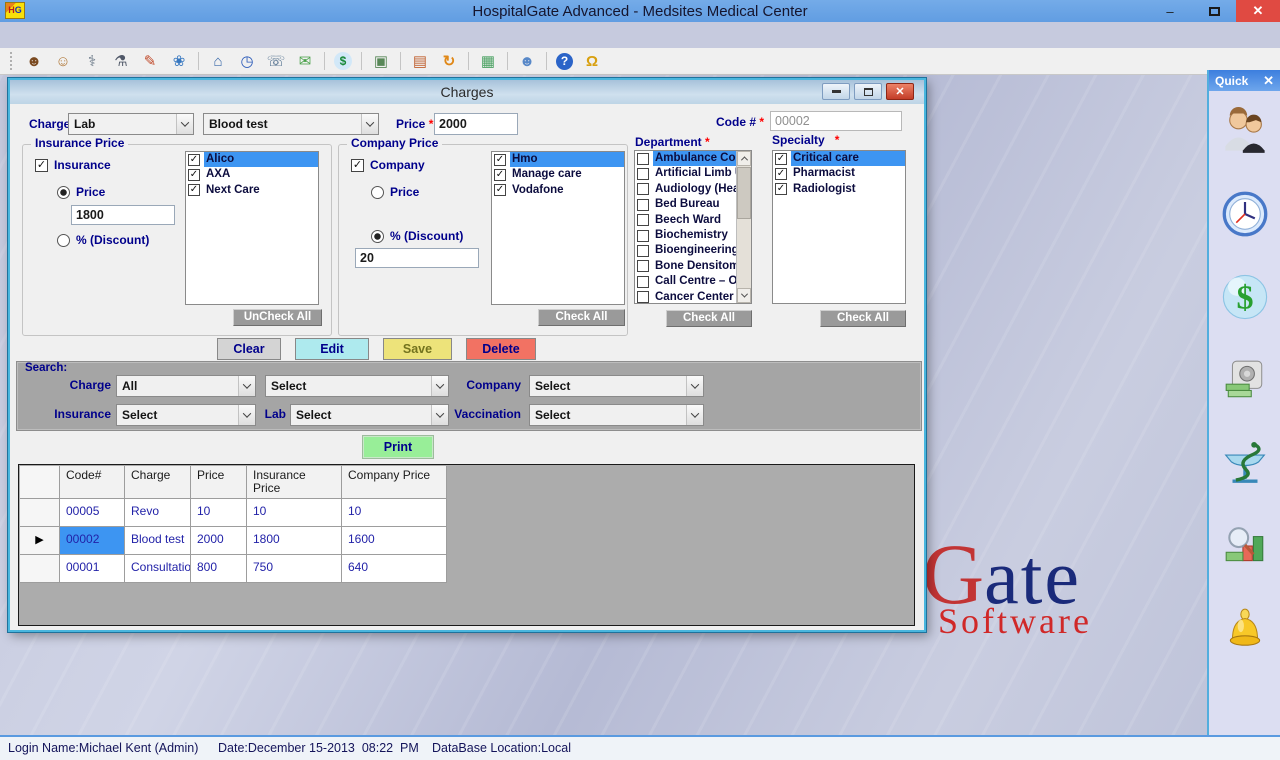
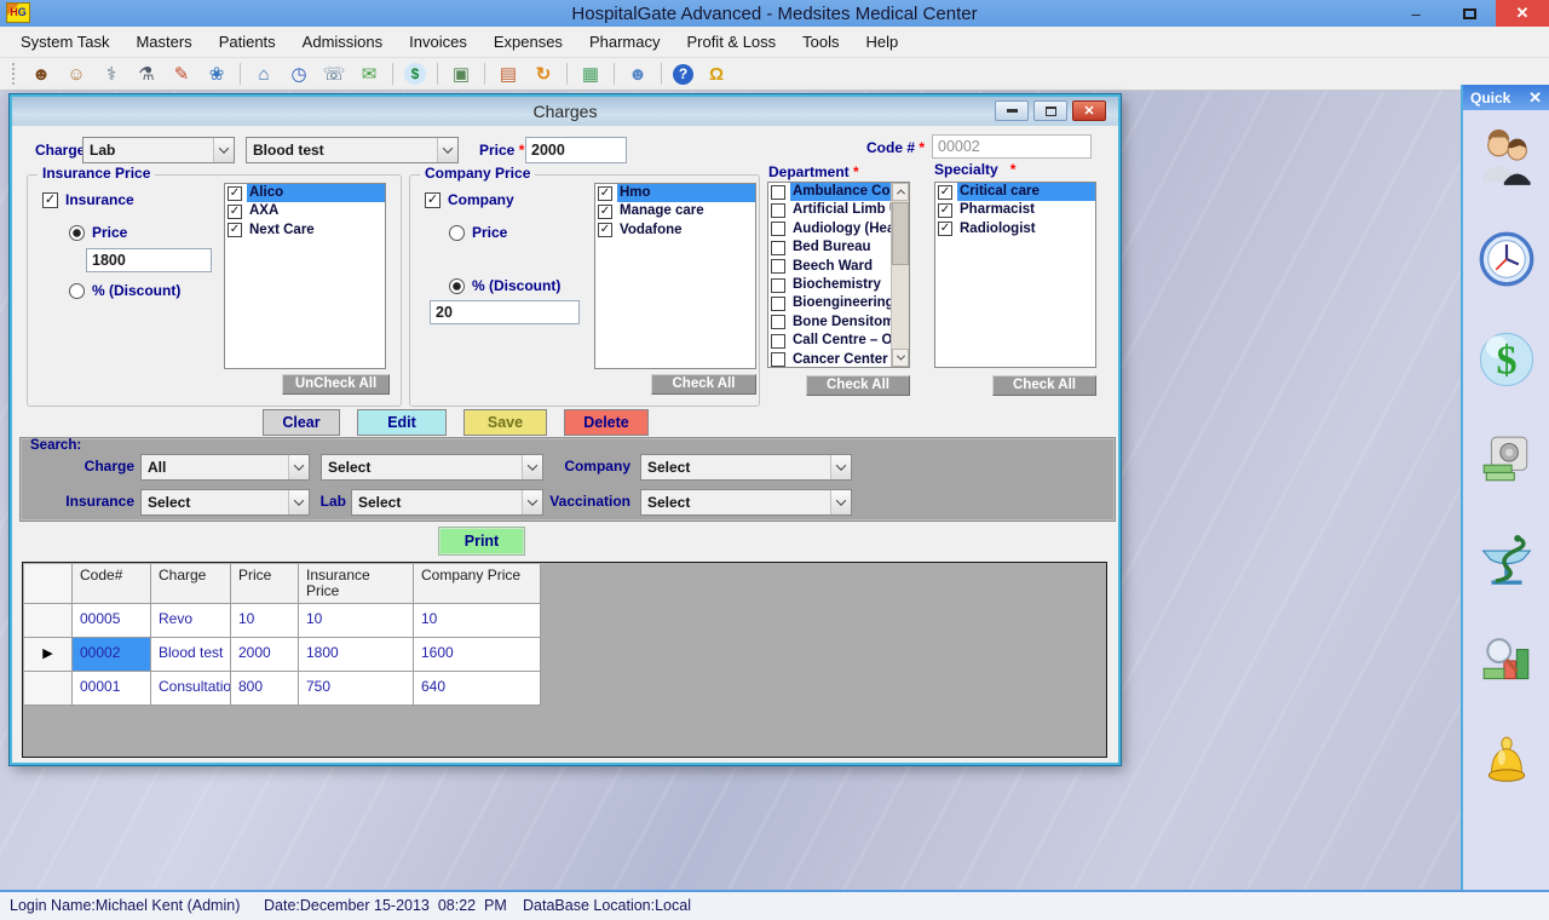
  HG
  HospitalGate Advanced - Medsites Medical Center
  –
  ✕
+ System Task
+ Masters
+ Patients
+ Admissions
+ Invoices
+ Expenses
+ Pharmacy
+ Profit & Loss
+ Tools
+ Help
  ☻
  ☺
  ⚕
  ⚗
  ✎
  ❀
  ⌂
  ◷
  ☏
  ✉
  $
  ▣
  ▤
  ↻
  ▦
  ☻
  ?
  Ω
- Gate
- Software
  Quick
  ✕
  $
  Charges
  ✕
  Charge
  Lab
  Blood test
  Price *
  2000
  Code # *
  00002
  Insurance Price
  ✓
  Insurance
  Price
  1800
  % (Discount)
  ✓
  Alico
  ✓
  AXA
  ✓
  Next Care
  UnCheck All
  Company Price
  ✓
  Company
  Price
  % (Discount)
  20
  ✓
  Hmo
  ✓
  Manage care
  ✓
  Vodafone
  Check All
  Department *
  Ambulance Co
  Artificial Limb
  Audiology (He
  Bed Bureau
  Beech Ward
  Biochemistry
  Bioengineerin
  Bone Densitom
  Call Centre – O
  Cancer Center
  Check All
  Specialty *
  ✓
  Critical care
  ✓
  Pharmacist
  ✓
  Radiologist
  Check All
  Clear
  Edit
  Save
  Delete
  Search:
  Charge
  All
  Select
  Company
  Select
  Insurance
  Select
  Lab
  Select
  Vaccination
  Select
  Print
  Code#
  Charge
  Price
  Insurance Price
  Company Price
  00005
  Revo
  10
  10
  10
  ▶
  00002
  Blood test
  2000
  1800
  1600
  00001
  Consultatio
  800
  750
  640
  Login Name:Michael Kent (Admin)
  Date:December 15-2013 08:22 PM
  DataBase Location:Local
